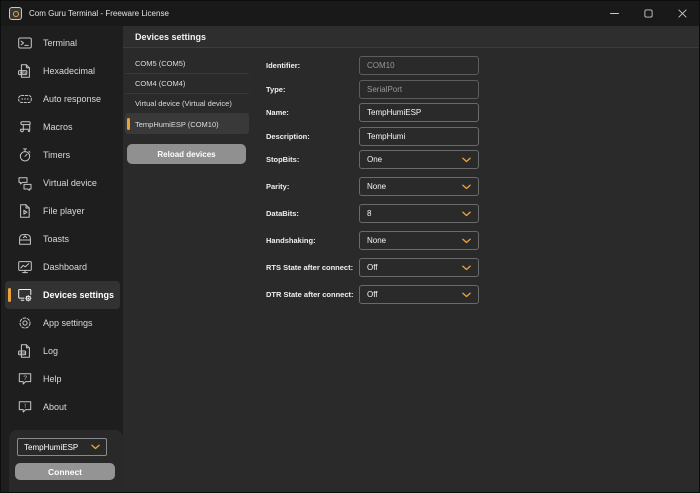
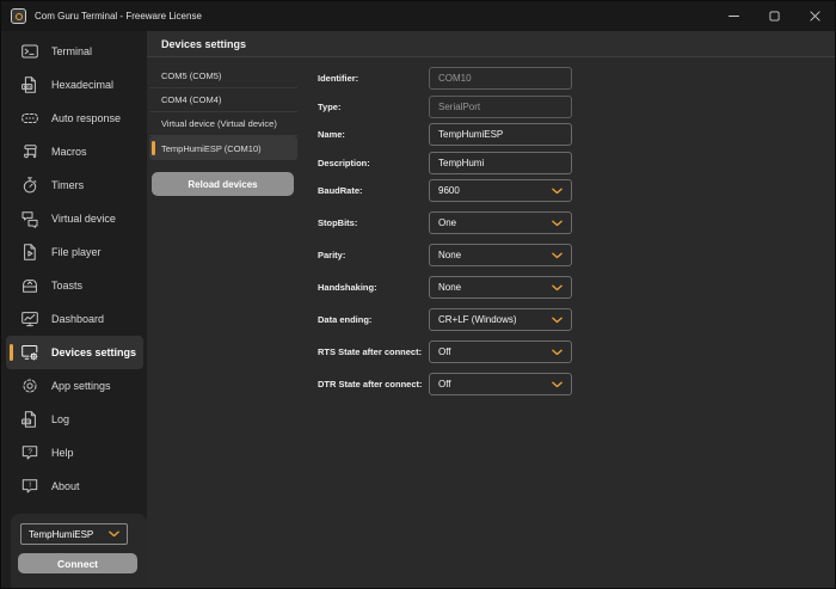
  Com Guru Terminal - Freeware License
  Terminal
  Hexadecimal
  Auto response
  Macros
  Timers
  Virtual device
  File player
  Toasts
  Dashboard
  Devices settings
  App settings
  Log
  Help
  About
  TempHumiESP
  Connect
  Devices settings
  COM5 (COM5)
  COM4 (COM4)
  Virtual device (Virtual device)
  TempHumiESP (COM10)
  Reload devices
  Identifier:
  COM10
  Type:
  SerialPort
  Name:
  TempHumiESP
  Description:
  TempHumi
+ BaudRate:
+ 9600
  StopBits:
  One
  Parity:
  None
- DataBits:
- 8
  Handshaking:
  None
+ Data ending:
+ CR+LF (Windows)
  RTS State after connect:
  Off
  DTR State after connect:
  Off
